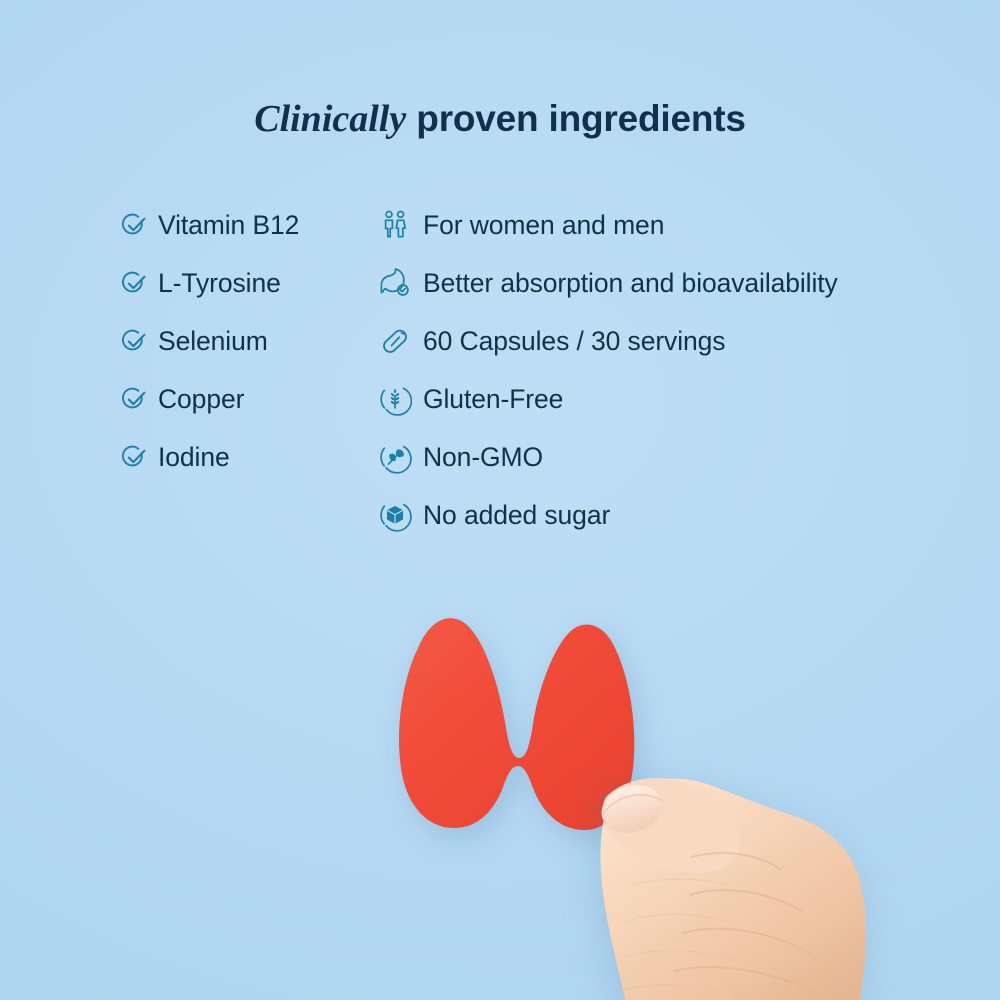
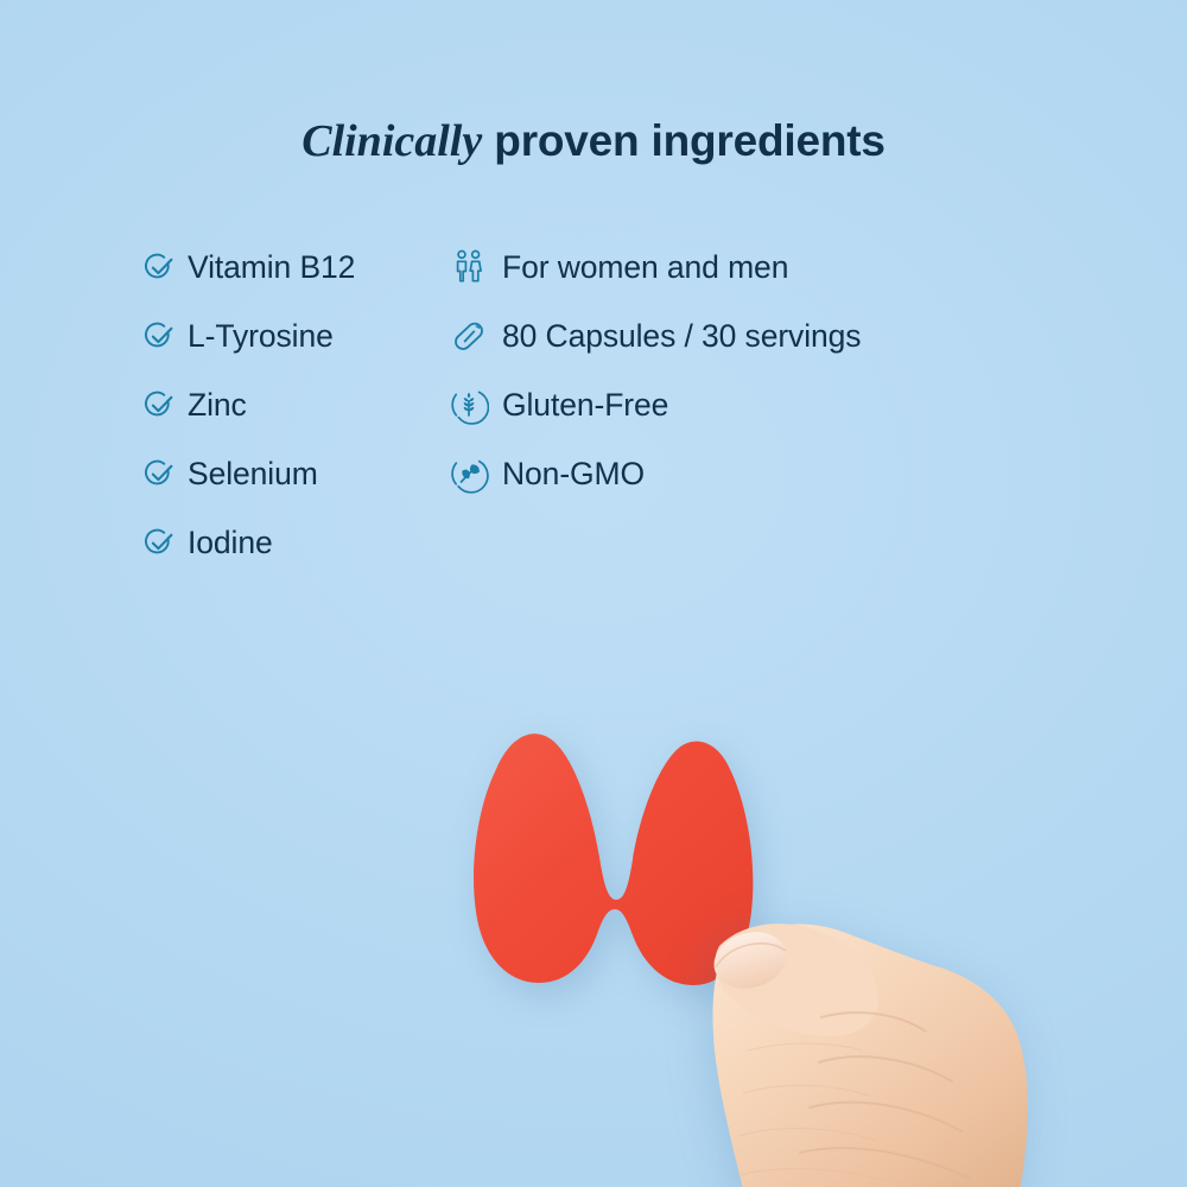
  Clinically proven ingredients
  Vitamin B12
  L-Tyrosine
+ Zinc
  Selenium
- Copper
  Iodine
  For women and men
- Better absorption and bioavailability
- 60 Capsules / 30 servings
+ 80 Capsules / 30 servings
  Gluten-Free
  Non-GMO
- No added sugar
